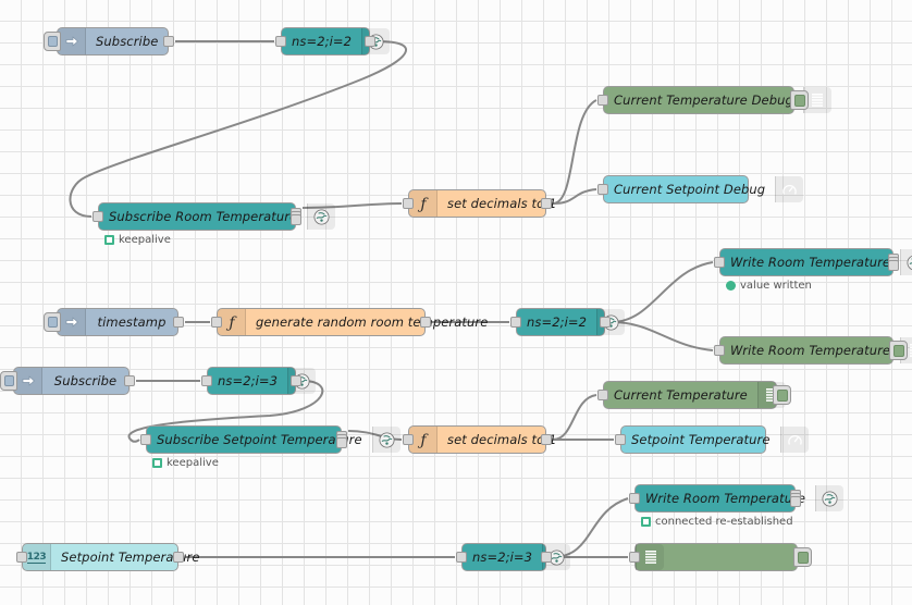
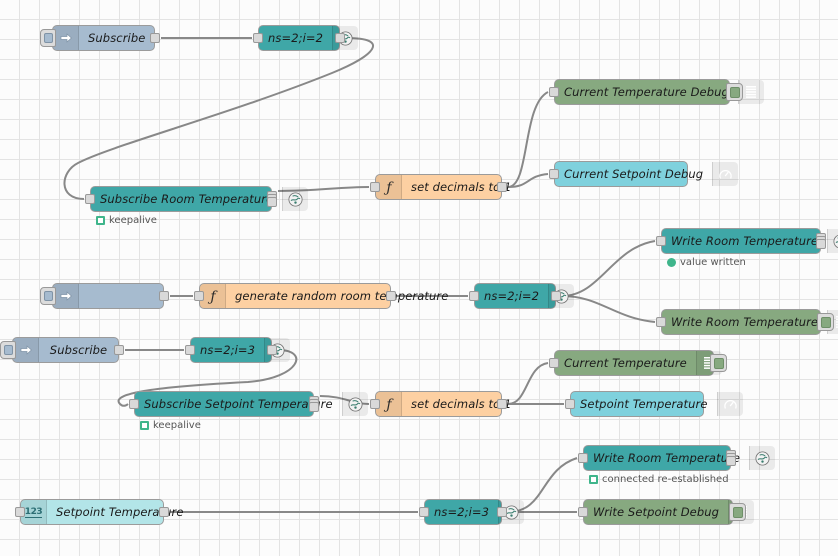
  Subscribe
  ns=2;i=2
  Subscribe Room Temperatur
  keepalive
  ƒ
  set decimals t 1
  Current Temperature Debu
  Current Setpoint Debug
- timestamp
  ƒ
  generate random room teperature
  ns=2;i=2
  Write Room Temperature
  value written
  Write Room Temperature
  Subscribe
  ns=2;i=3
  Subscribe Setpoint Temperare
  keepalive
  ƒ
  set decimals t 1
  Current Temperature
  Setpoint Temperature
  Write Room Temperatue
  connected re-established
  123
  Setpoint Temperare
  ns=2;i=3
+ Write Setpoint Debug
